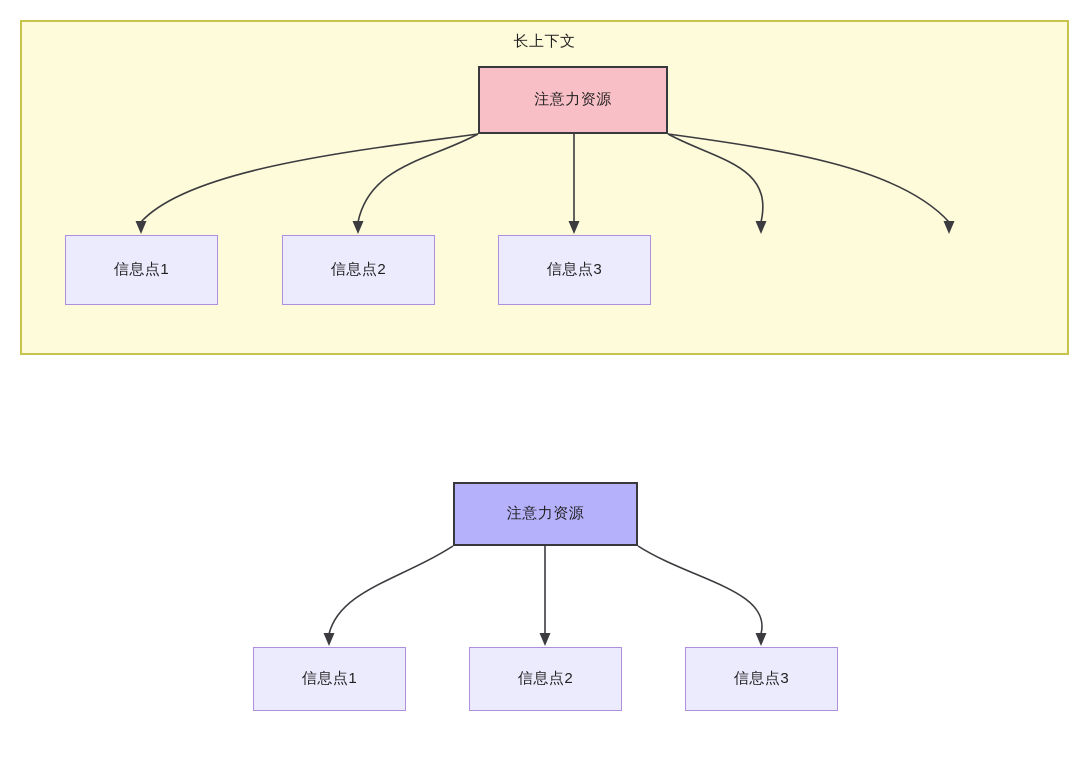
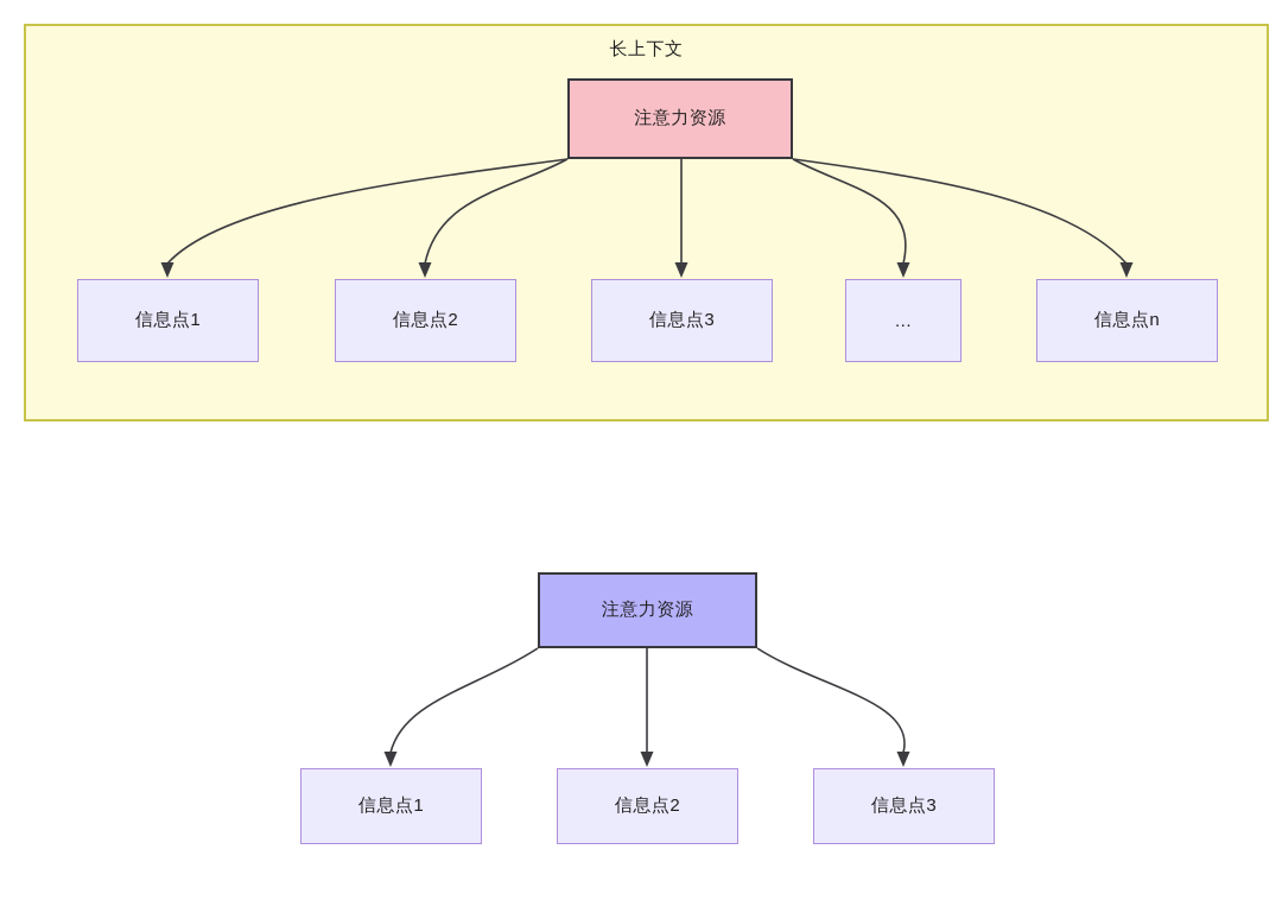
  长上下文
  注意力资源
  信息点1
  信息点2
  信息点3
+ ...
+ 信息点n
  注意力资源
  信息点1
  信息点2
  信息点3
